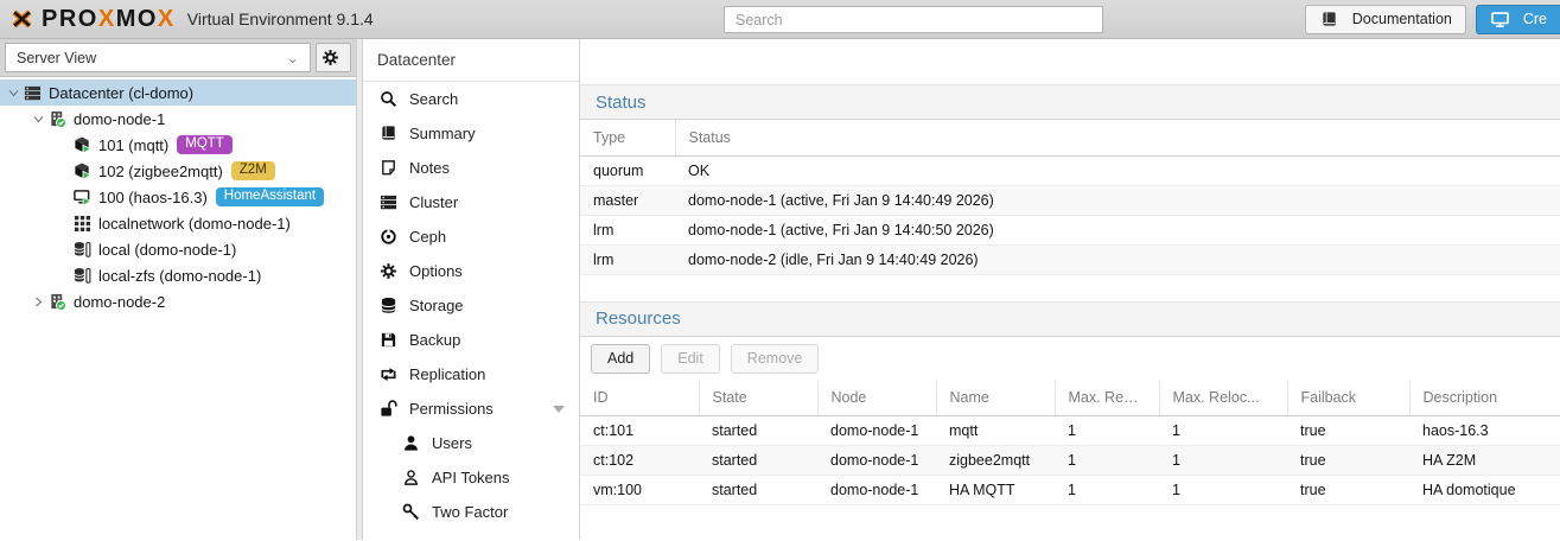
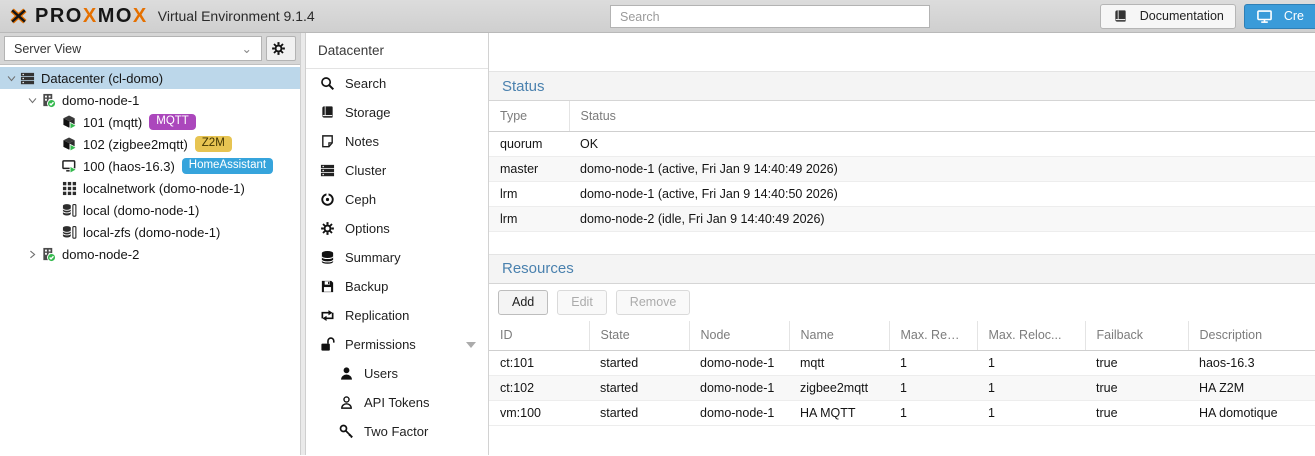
  PROXMOX
  Virtual Environment 9.1.4
  Search
  Documentation
  Cre
  Server View
  ⌄
  Datacenter (cl-domo)
  domo-node-1
  101 (mqtt)
  MQTT
  102 (zigbee2mqtt)
  Z2M
  100 (haos-16.3)
  HomeAssistant
  localnetwork (domo-node-1)
  local (domo-node-1)
  local-zfs (domo-node-1)
  domo-node-2
  Datacenter
  Search
- Summary
+ Storage
  Notes
  Cluster
  Ceph
  Options
- Storage
+ Summary
  Backup
  Replication
  Permissions
  Users
  API Tokens
  Two Factor
  Status
  Type	Status
  quorum	OK
  master	domo-node-1 (active, Fri Jan 9 14:40:49 2026)
  lrm	domo-node-1 (active, Fri Jan 9 14:40:50 2026)
  lrm	domo-node-2 (idle, Fri Jan 9 14:40:49 2026)
  Resources
  Add
  Edit
  Remove
  ID	State	Node	Name	Max. Restart	Max. Reloc...	Failback	Description
  ct:101	started	domo-node-1	mqtt	1	1	true	haos-16.3
  ct:102	started	domo-node-1	zigbee2mqtt	1	1	true	HA Z2M
  vm:100	started	domo-node-1	HA MQTT	1	1	true	HA domotique
